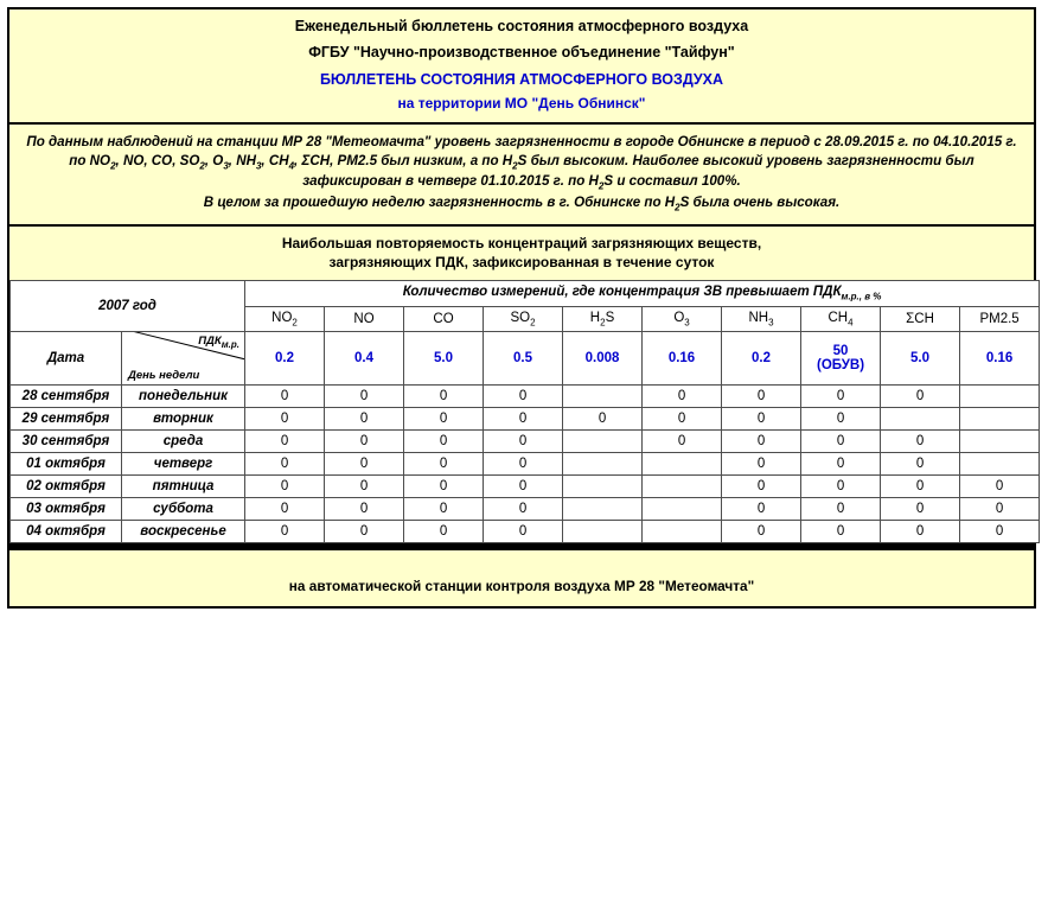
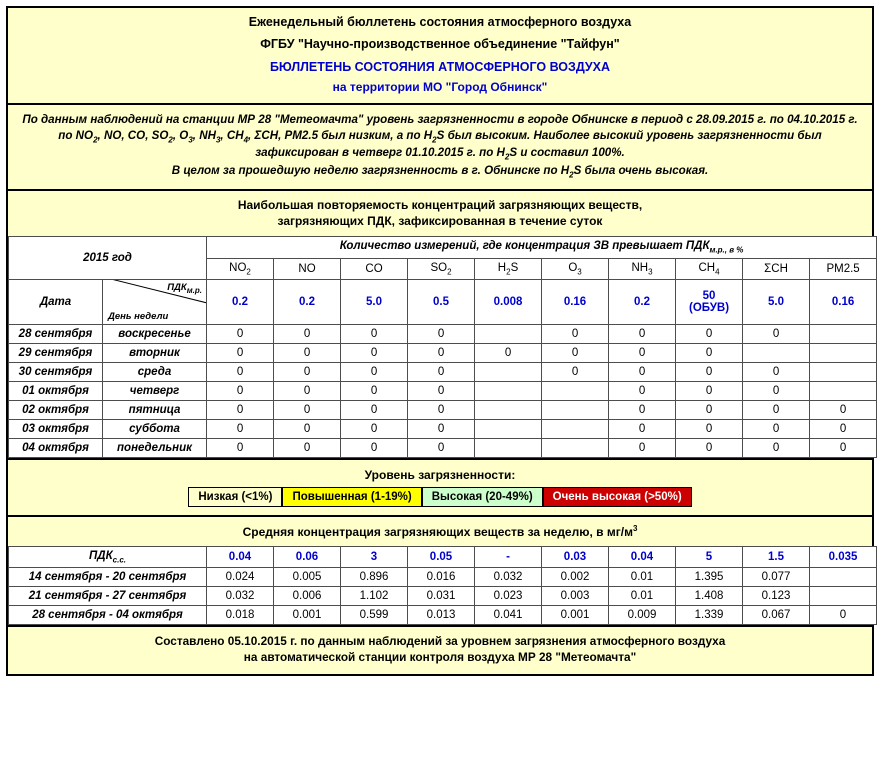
  Еженедельный бюллетень состояния атмосферного воздуха
  ФГБУ "Научно-производственное объединение "Тайфун"
  БЮЛЛЕТЕНЬ СОСТОЯНИЯ АТМОСФЕРНОГО ВОЗДУХА
- на территории МО "День Обнинск"
+ на территории МО "Город Обнинск"
  По данным наблюдений на станции МР 28 "Метеомачта" уровень загрязненности в городе Обнинске в период с 28.09.2015 г. по 04.10.2015 г. по NO2, NO, CO, SO2, O3, NH3, CH4, ΣCH, РМ2.5 был низким, а по H2S был высоким. Наиболее высокий уровень загрязненности был зафиксирован в четверг 01.10.2015 г. по H2S и составил 100%.
  В целом за прошедшую неделю загрязненность в г. Обнинске по H2S была очень высокая.
  Наибольшая повторяемость концентраций загрязняющих веществ,
  загрязняющих ПДК, зафиксированная в течение суток
- 2007 год	Количество измерений, где концентрация ЗВ превышает ПДКм.р., в %
+ 2015 год	Количество измерений, где концентрация ЗВ превышает ПДКм.р., в %
  NO2	NO	CO	SO2	H2S	O3	NH3	CH4	ΣCH	PM2.5
- Дата	ПДКм.р. День недели	0.2	0.4	5.0	0.5	0.008	0.16	0.2	50(ОБУВ)	5.0	0.16
+ Дата	ПДКм.р. День недели	0.2	0.2	5.0	0.5	0.008	0.16	0.2	50(ОБУВ)	5.0	0.16
- 28 сентября	понедельник	0	0	0	0		0	0	0	0
+ 28 сентября	воскресенье	0	0	0	0		0	0	0	0
  29 сентября	вторник	0	0	0	0	0	0	0	0
  30 сентября	среда	0	0	0	0		0	0	0	0
  01 октября	четверг	0	0	0	0			0	0	0
  02 октября	пятница	0	0	0	0			0	0	0	0
  03 октября	суббота	0	0	0	0			0	0	0	0
- 04 октября	воскресенье	0	0	0	0			0	0	0	0
+ 04 октября	понедельник	0	0	0	0			0	0	0	0
+ Уровень загрязненности:
+ Низкая (<1%)
+ Повышенная (1-19%)
+ Высокая (20-49%)
+ Очень высокая (>50%)
+ Средняя концентрация загрязняющих веществ за неделю, в мг/м3
+ ПДКс.с.	0.04	0.06	3	0.05	-	0.03	0.04	5	1.5	0.035
+ 14 сентября - 20 сентября	0.024	0.005	0.896	0.016	0.032	0.002	0.01	1.395	0.077
+ 21 сентября - 27 сентября	0.032	0.006	1.102	0.031	0.023	0.003	0.01	1.408	0.123
+ 28 сентября - 04 октября	0.018	0.001	0.599	0.013	0.041	0.001	0.009	1.339	0.067	0
+ Составлено 05.10.2015 г. по данным наблюдений за уровнем загрязнения атмосферного воздуха
  на автоматической станции контроля воздуха МР 28 "Метеомачта"
